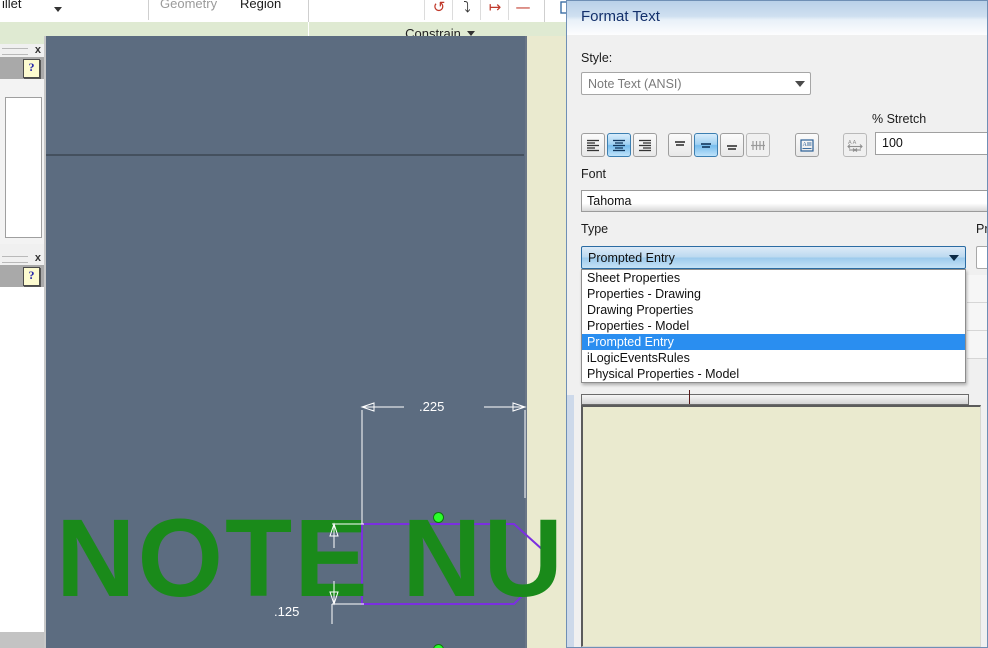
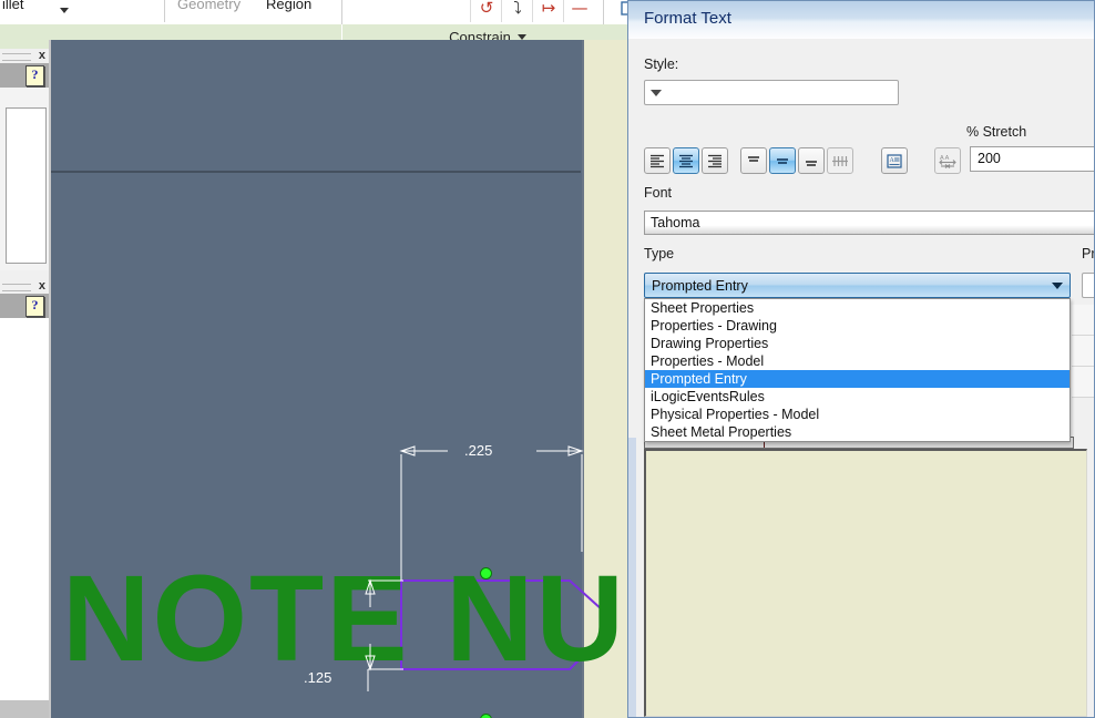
  illet
  Geometry
  Region
  ↺
  ⤵
  ↦
  —
  Constrain
  x
  ?
  x
  ?
  NOTE NU
  .225
  .125
  Format Text
  Style:
- Note Text (ANSI)
  % Stretch
- 100
+ 200
  Font
  Tahoma
  Type
  Pr
  Prompted Entry
  Sheet Properties
  Properties - Drawing
  Drawing Properties
  Properties - Model
  Prompted Entry
  iLogicEventsRules
  Physical Properties - Model
+ Sheet Metal Properties
